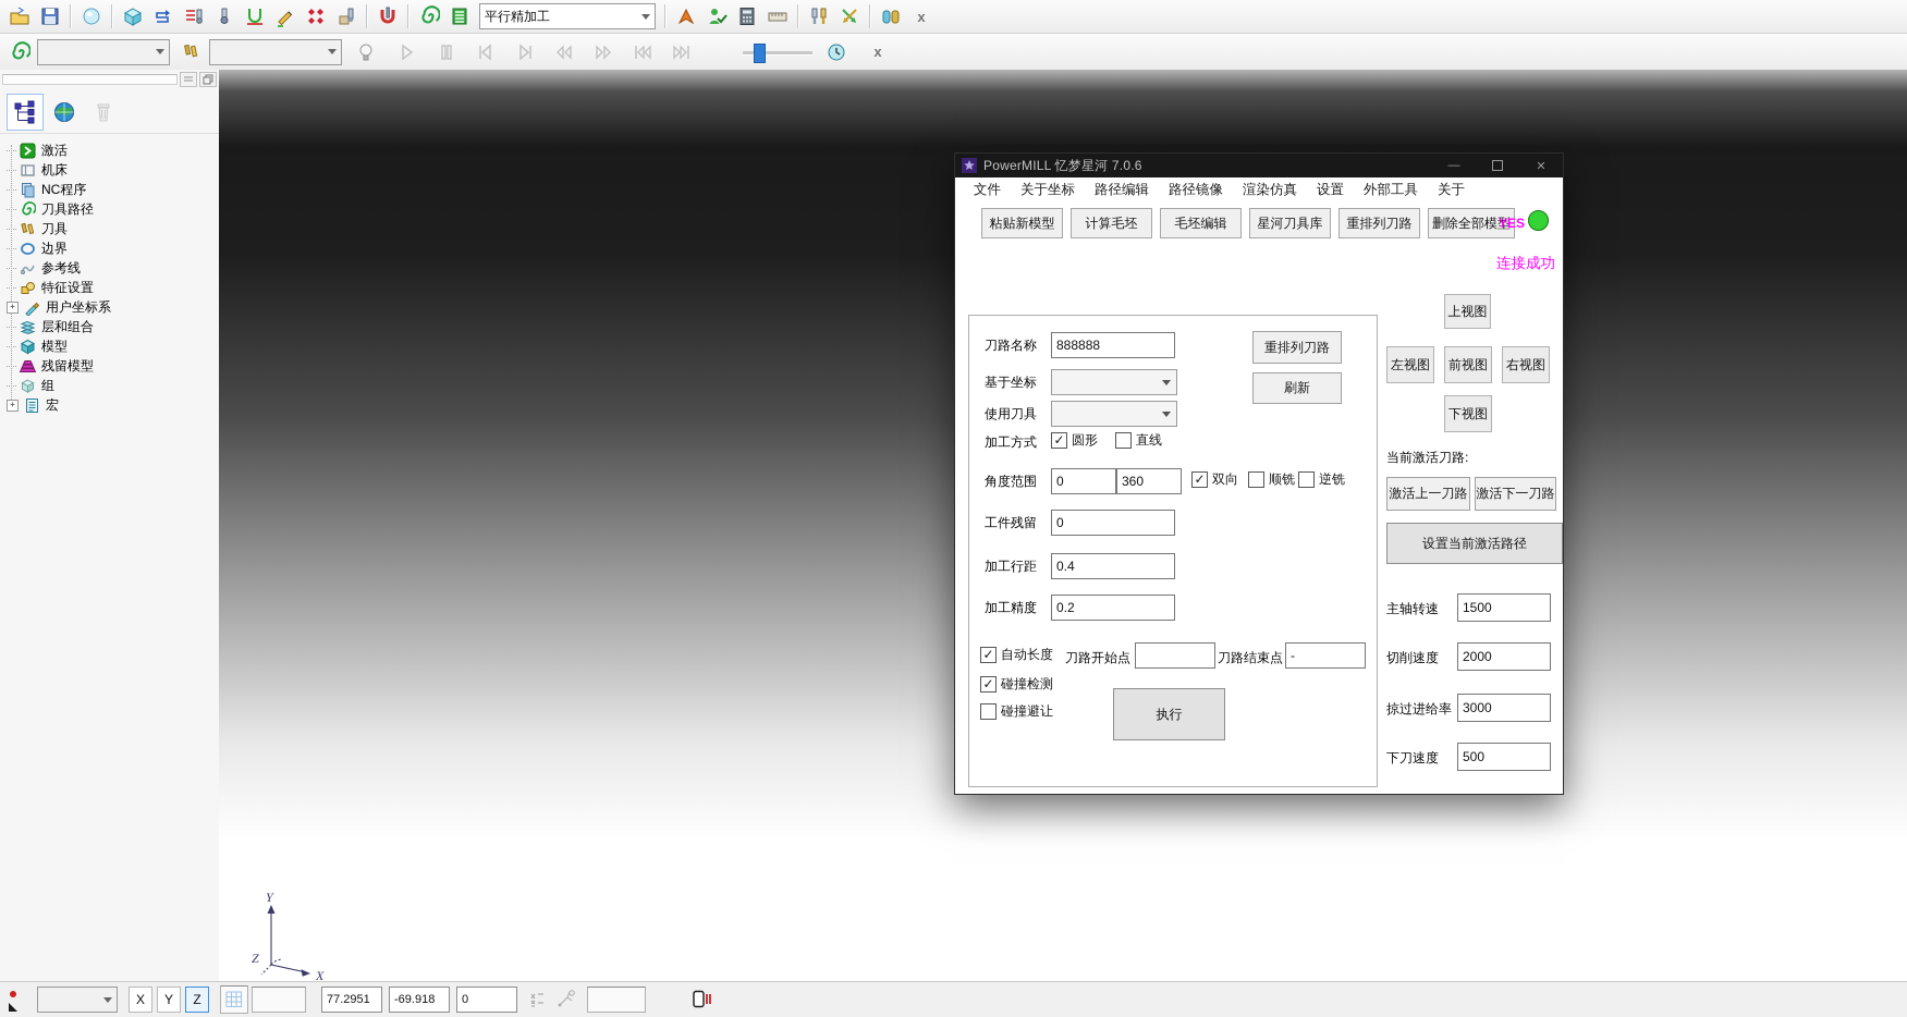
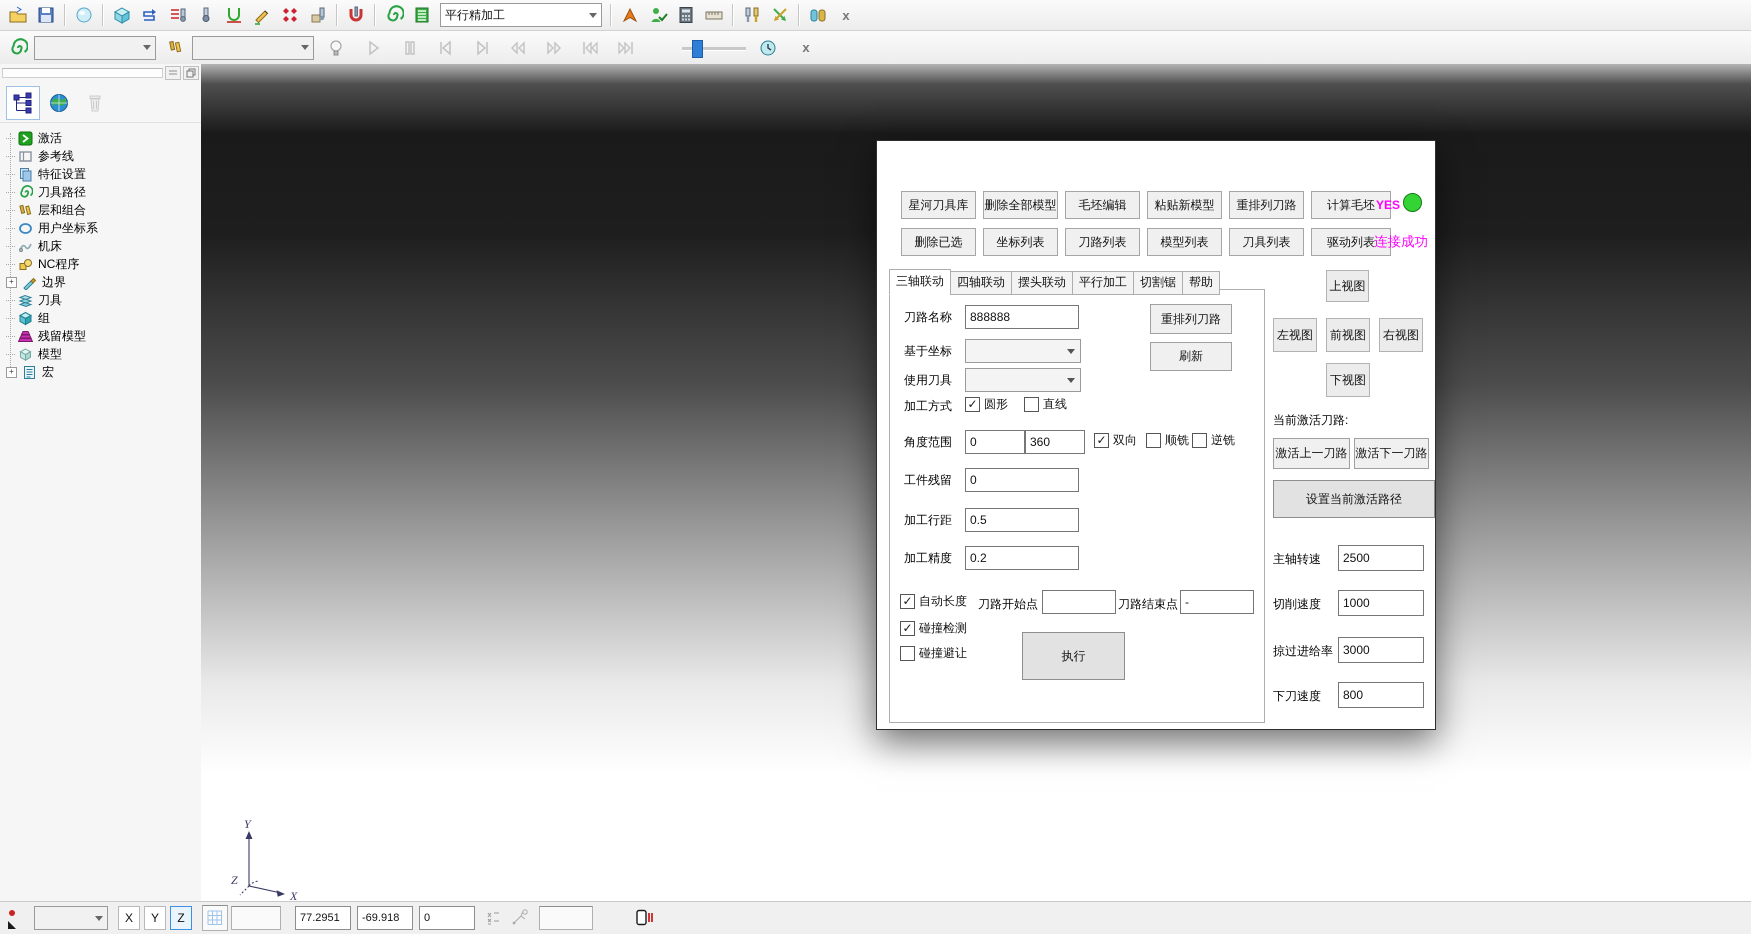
  平行精加工
  x
  x
  激活
- 机床
+ 参考线
- NC程序
+ 特征设置
  刀具路径
- 刀具
+ 层和组合
- 边界
+ 用户坐标系
- 参考线
+ 机床
- 特征设置
+ NC程序
  +
- 用户坐标系
+ 边界
- 层和组合
+ 刀具
- 模型
+ 组
  残留模型
- 组
+ 模型
  +
  宏
  Y
  X
  Z
- PowerMILL 忆梦星河 7.0.6
- —
- ✕
- 文件
- 关于坐标
- 路径编辑
- 路径镜像
- 渲染仿真
- 设置
- 外部工具
- 关于
- 粘贴新模型
+ 星河刀具库
- 计算毛坯
+ 删除全部模型
  毛坯编辑
- 星河刀具库
+ 粘贴新模型
  重排列刀路
- 删除全部模型
+ 计算毛坯
  YES
+ 删除已选
+ 坐标列表
+ 刀路列表
+ 模型列表
+ 刀具列表
+ 驱动列表
  连接成功
+ 三轴联动
+ 四轴联动
+ 摆头联动
+ 平行加工
+ 切割锯
+ 帮助
  刀路名称
  888888
  重排列刀路
  基于坐标
  刷新
  使用刀具
  加工方式
  圆形
  直线
  角度范围
  0
  360
  双向
  顺铣
  逆铣
  工件残留
  0
  加工行距
- 0.4
+ 0.5
  加工精度
  0.2
  自动长度
  刀路开始点
  刀路结束点
  -
  碰撞检测
  碰撞避让
  执行
  上视图
  左视图
  前视图
  右视图
  下视图
  当前激活刀路:
  激活上一刀路
  激活下一刀路
  设置当前激活路径
  主轴转速
- 1500
+ 2500
  切削速度
- 2000
+ 1000
  掠过进给率
  3000
  下刀速度
- 500
+ 800
  X
  Y
  Z
  77.2951
  -69.918
  0
